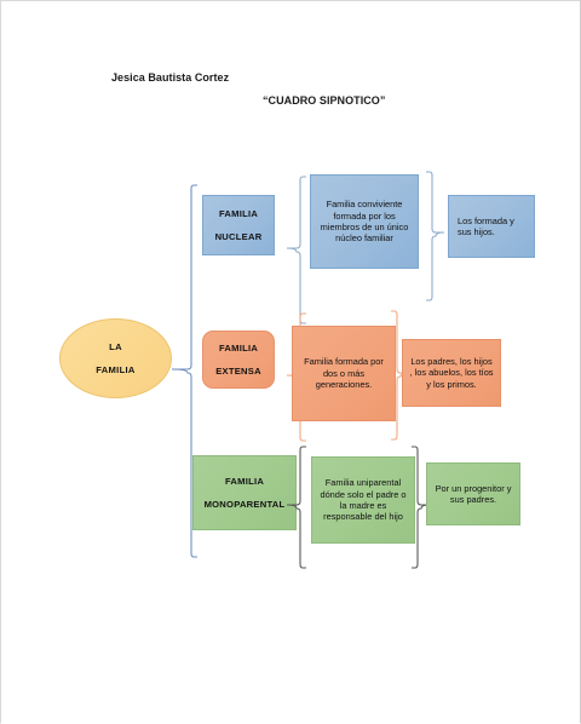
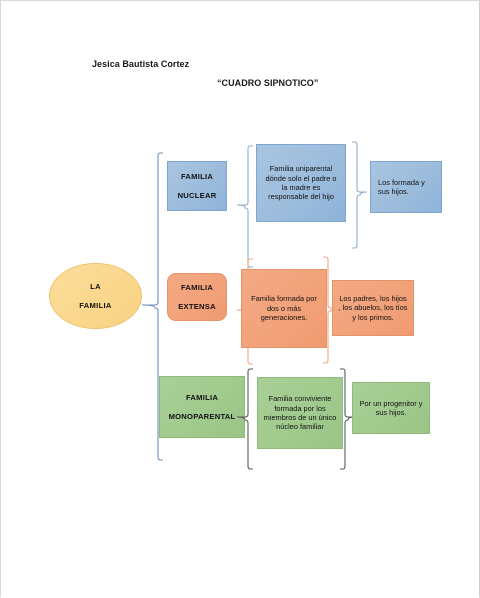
  Jesica Bautista Cortez
  “CUADRO SIPNOTICO”
  FAMILIA
  NUCLEAR
- Familia conviviente formada por los miembros de un único núcleo familiar
+ Familia uniparental dónde solo el padre o la madre es responsable del hijo
  Los formada y sus hijos.
  FAMILIA
  EXTENSA
  Familia formada por dos o más generaciones.
  Los padres, los hijos , los abuelos, los tíos y los primos.
  FAMILIA
  MONOPARENTAL
- Familia uniparental dónde solo el padre o la madre es responsable del hijo
+ Familia conviviente formada por los miembros de un único núcleo familiar
- Por un progenitor y sus padres.
+ Por un progenitor y sus hijos.
  LA
  FAMILIA
